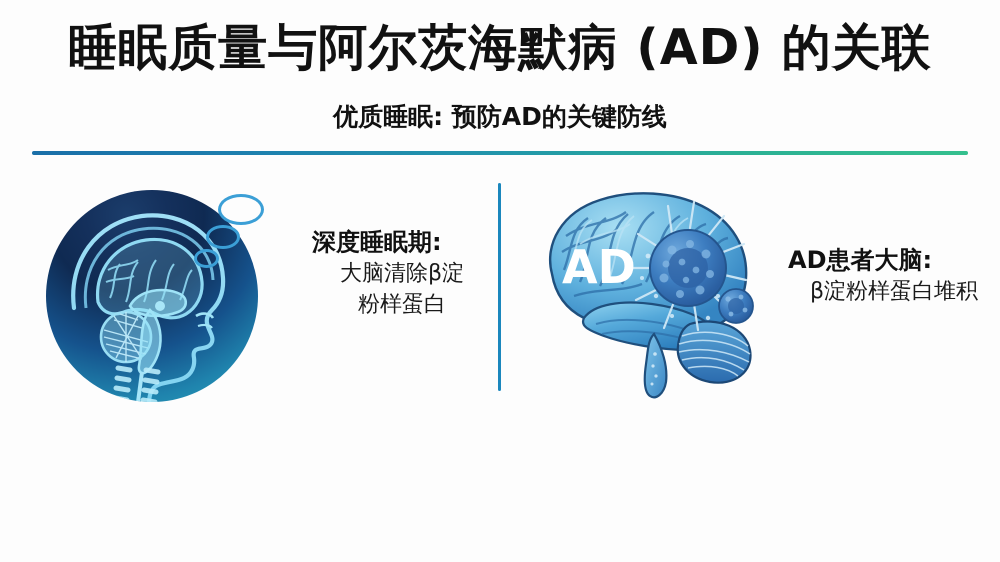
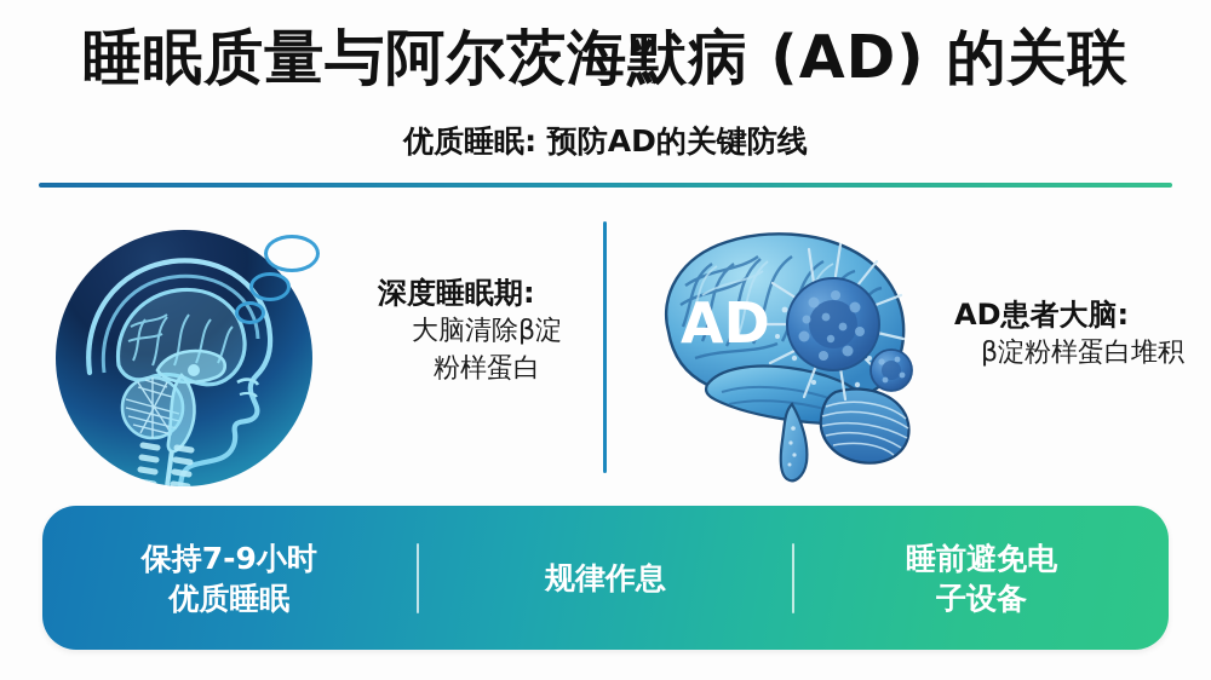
  睡眠质量与阿尔茨海默病 (AD) 的关联
  优质睡眠: 预防AD的关键防线
  深度睡眠期:
  大脑清除β淀
  粉样蛋白
  AD
  AD患者大脑:
  β淀粉样蛋白堆积
+ 保持7-9小时
+ 优质睡眠
+ 规律作息
+ 睡前避免电
+ 子设备
